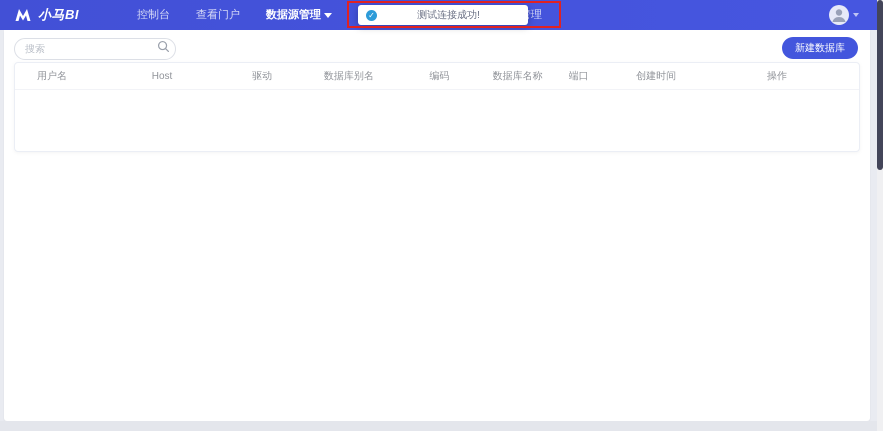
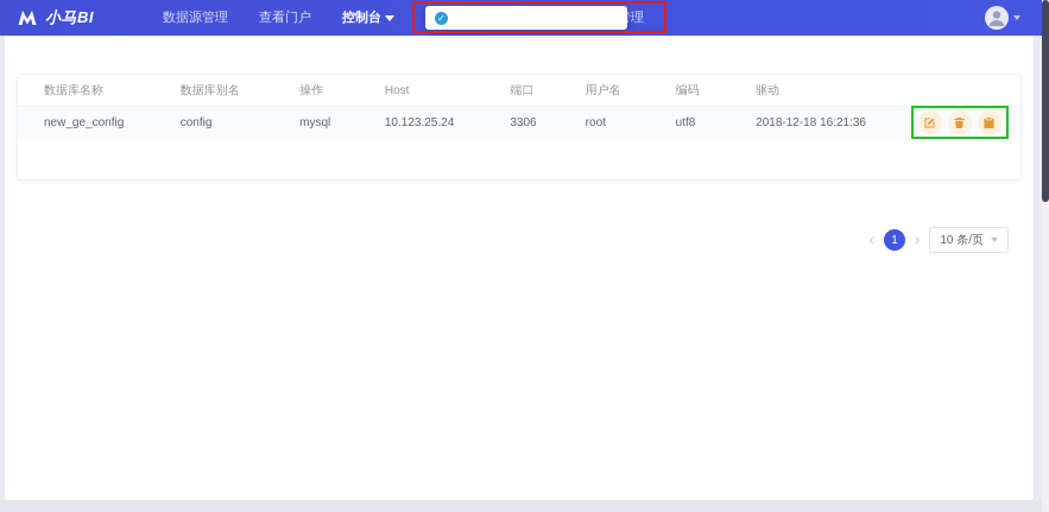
  小马BI
- 控制台
+ 数据源管理
  查看门户
- 数据源管理
+ 控制台
  ✓
- 测试连接成功!
- 搜索
- 新建数据库
- 用户名
+ 数据库名称
- Host
+ 数据库别名
- 驱动
+ 操作
- 数据库别名
+ Host
- 编码
+ 端口
- 数据库名称
+ 用户名
- 端口
+ 编码
- 创建时间
- 操作
+ 驱动
+ new_ge_config
+ config
+ mysql
+ 10.123.25.24
+ 3306
+ root
+ utf8
+ 2018-12-18 16:21:36
+ ‹
+ 1
+ ›
+ 10 条/页
